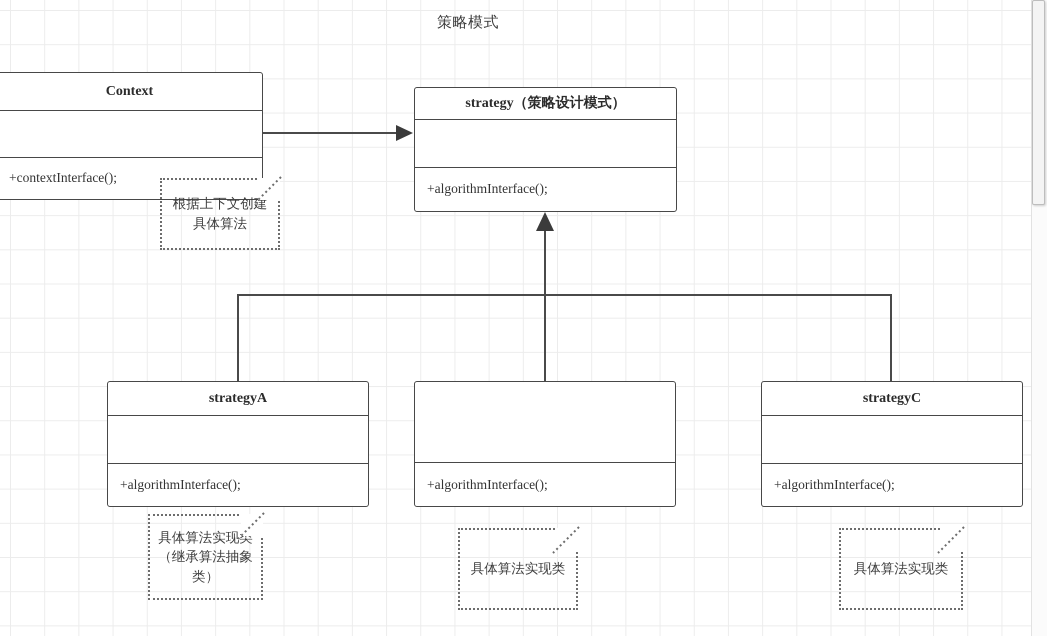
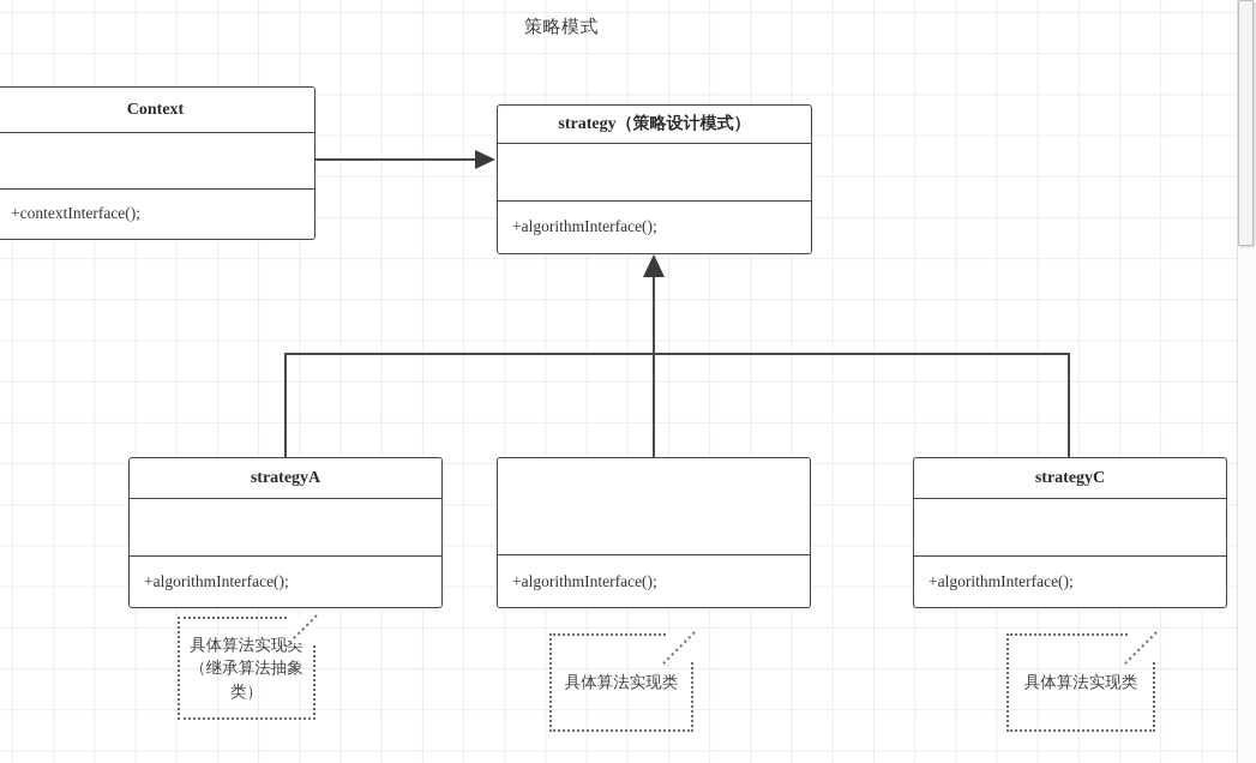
  策略模式
  Context
  +contextInterface();
  strategy（策略设计模式）
  +algorithmInterface();
  strategyA
  +algorithmInterface();
  +algorithmInterface();
  strategyC
  +algorithmInterface();
- 根据上下文创建具体算法
  具体算法实现类（继承算法抽象类）
  具体算法实现类
  具体算法实现类
